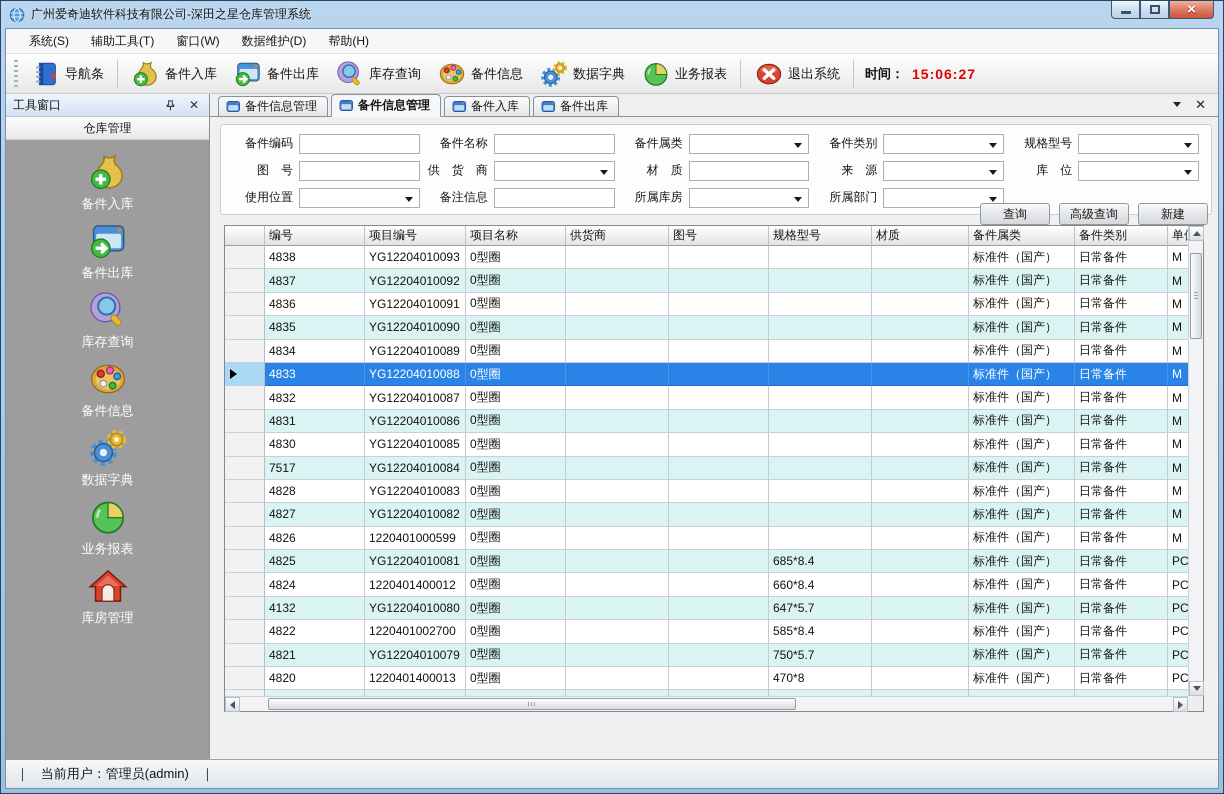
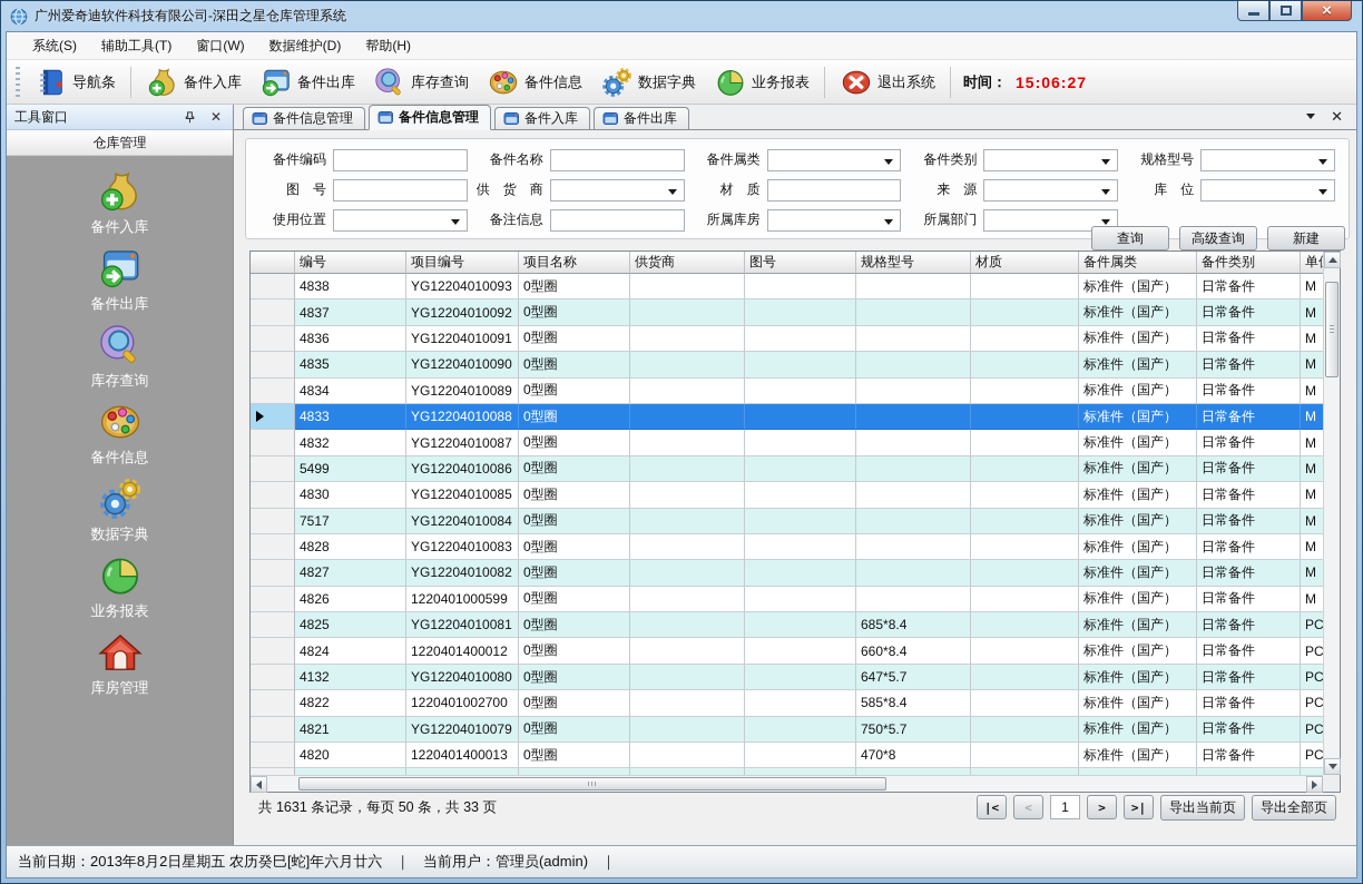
  广州爱奇迪软件科技有限公司-深田之星仓库管理系统
  ×
  系统(S)
  辅助工具(T)
  窗口(W)
  数据维护(D)
  帮助(H)
  导航条
  备件入库
  备件出库
  库存查询
  备件信息
  数据字典
  业务报表
  退出系统
  时间：
  15:06:27
  工具窗口
  ✕
  仓库管理
  备件入库
  备件出库
  库存查询
  备件信息
  数据字典
  业务报表
  库房管理
  备件信息管理
  备件信息管理
  备件入库
  备件出库
  ✕
  备件编码
  备件名称
  备件属类
  备件类别
  规格型号
  图 号
  供 货 商
  材 质
  来 源
  库 位
  使用位置
  备注信息
  所属库房
  所属部门
  查询
  高级查询
  新建
  编号
  项目编号
  项目名称
  供货商
  图号
  规格型号
  材质
  备件属类
  备件类别
  4838
  YG12204010093
  0型圈
  标准件（国产）
  日常备件
  M
  4837
  YG12204010092
  0型圈
  标准件（国产）
  日常备件
  M
  4836
  YG12204010091
  0型圈
  标准件（国产）
  日常备件
  M
  4835
  YG12204010090
  0型圈
  标准件（国产）
  日常备件
  M
  4834
  YG12204010089
  0型圈
  标准件（国产）
  日常备件
  M
  4833
  YG12204010088
  0型圈
  标准件（国产）
  日常备件
  M
  4832
  YG12204010087
  0型圈
  标准件（国产）
  日常备件
  M
- 4831
+ 5499
  YG12204010086
  0型圈
  标准件（国产）
  日常备件
  M
  4830
  YG12204010085
  0型圈
  标准件（国产）
  日常备件
  M
  7517
  YG12204010084
  0型圈
  标准件（国产）
  日常备件
  M
  4828
  YG12204010083
  0型圈
  标准件（国产）
  日常备件
  M
  4827
  YG12204010082
  0型圈
  标准件（国产）
  日常备件
  M
  4826
  1220401000599
  0型圈
  标准件（国产）
  日常备件
  M
  4825
  YG12204010081
  0型圈
  685*8.4
  标准件（国产）
  日常备件
  PC
  4824
  1220401400012
  0型圈
  660*8.4
  标准件（国产）
  日常备件
  PC
  4132
  YG12204010080
  0型圈
  647*5.7
  标准件（国产）
  日常备件
  PC
  4822
  1220401002700
  0型圈
  585*8.4
  标准件（国产）
  日常备件
  PC
  4821
  YG12204010079
  0型圈
  750*5.7
  标准件（国产）
  日常备件
  PC
  4820
  1220401400013
  0型圈
  470*8
  标准件（国产）
  日常备件
  PC
+ 共 1631 条记录，每页 50 条，共 33 页
+ |<
+ <
+ 1
+ >
+ >|
+ 导出当前页
+ 导出全部页
+ 当前日期：2013年8月2日星期五 农历癸巳[蛇]年六月廿六
  ｜
  当前用户：管理员(admin)
  ｜
